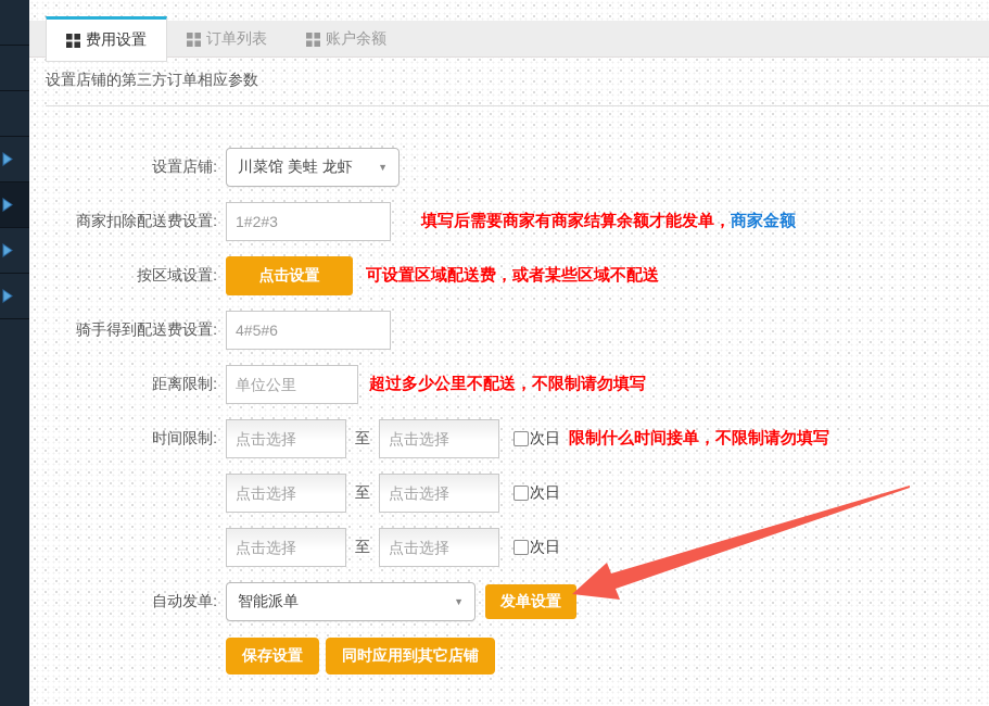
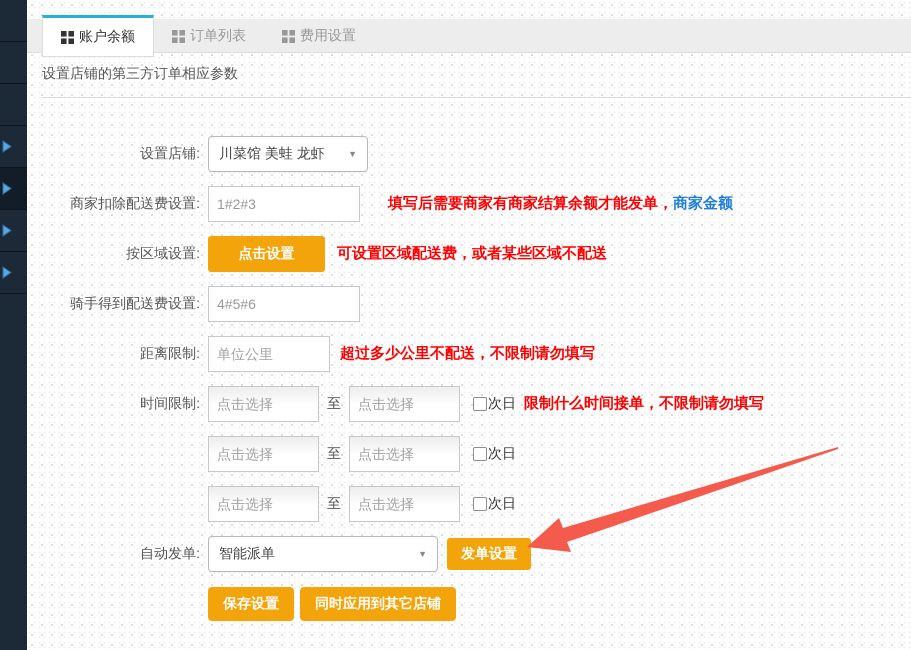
- 费用设置
+ 账户余额
  订单列表
- 账户余额
+ 费用设置
  设置店铺的第三方订单相应参数
  设置店铺:
  川菜馆 美蛙 龙虾
  ▼
  商家扣除配送费设置:
  1#2#3
  填写后需要商家有商家结算余额才能发单，商家金额
  按区域设置:
  点击设置
  可设置区域配送费，或者某些区域不配送
  骑手得到配送费设置:
  4#5#6
  距离限制:
  单位公里
  超过多少公里不配送，不限制请勿填写
  时间限制:
  点击选择
  至
  点击选择
  次日
  限制什么时间接单，不限制请勿填写
  点击选择
  至
  点击选择
  次日
  点击选择
  至
  点击选择
  次日
  自动发单:
  智能派单
  ▼
  发单设置
  保存设置
  同时应用到其它店铺
